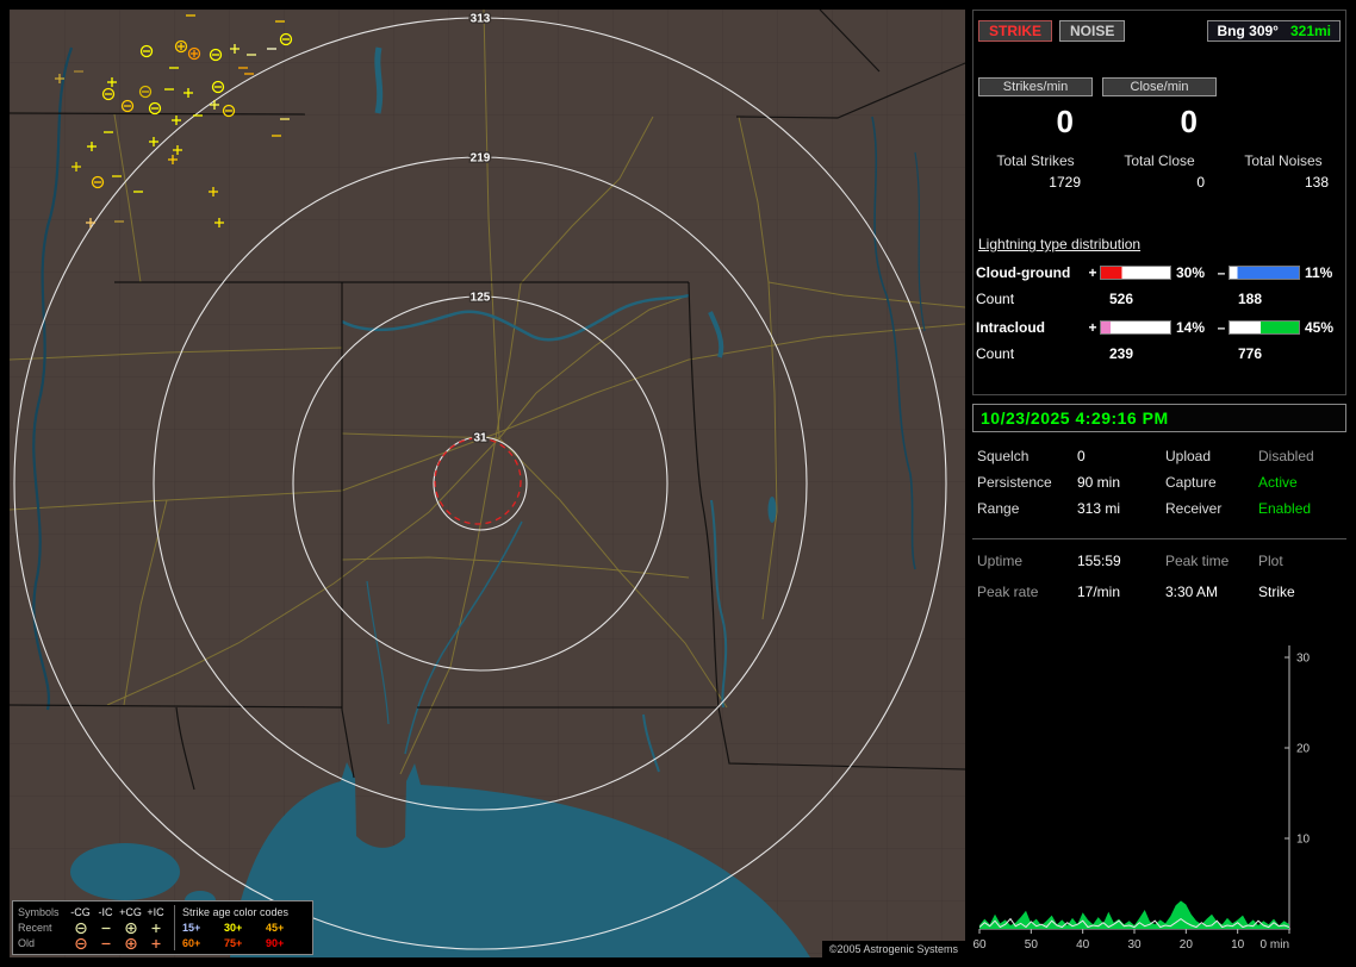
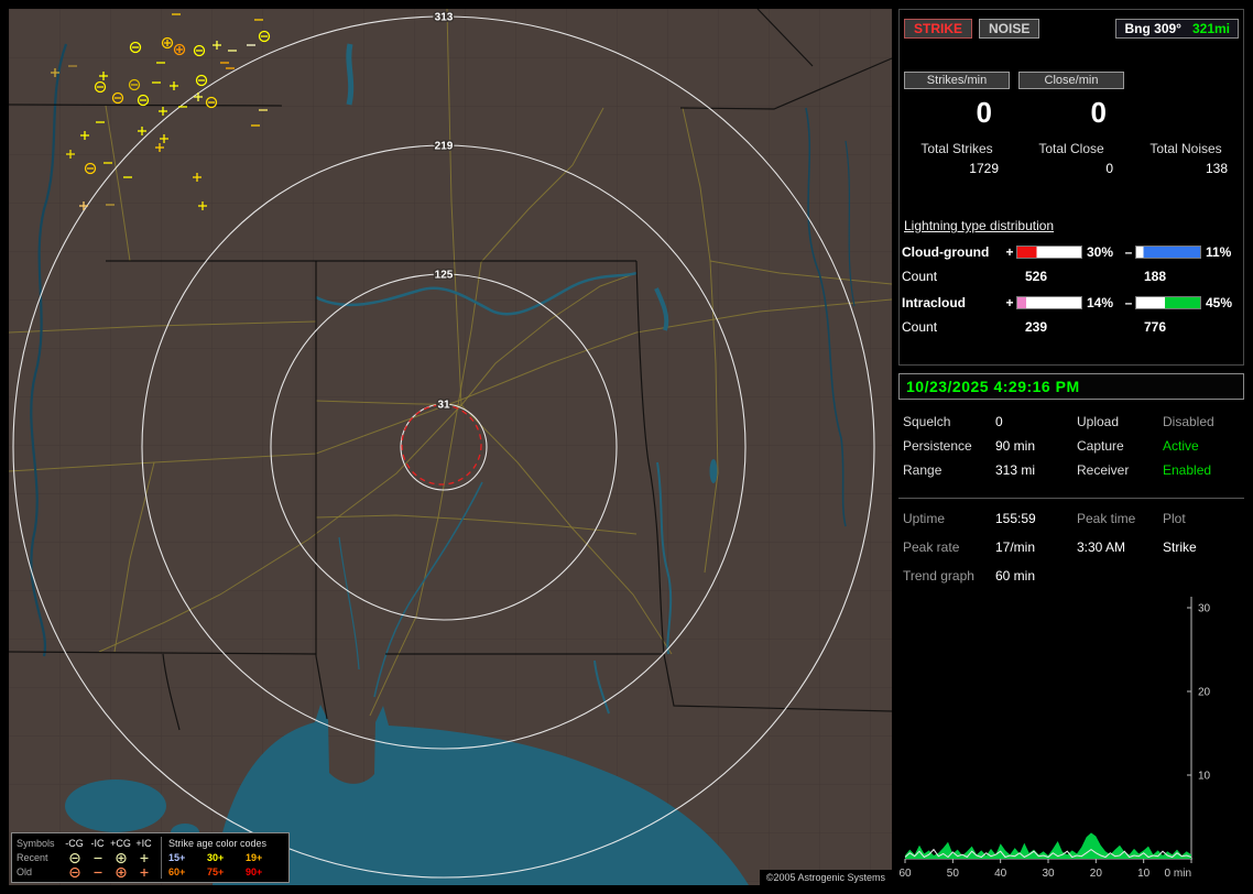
  31
  125
  219
  313
  Symbols
  -CG
  -IC
  +CG
  +IC
  Recent
  Old
  Strike age color codes
  15+
  30+
- 45+
+ 19+
  60+
  75+
  90+
  ©2005 Astrogenic Systems
  STRIKE
  NOISE
  Bng 309°
  321mi
  Strikes/min
  0
  Close/min
  0
  Total Strikes
  1729
  Total Close
  0
  Total Noises
  138
  Lightning type distribution
  Cloud-ground
  +
  30%
  –
  11%
  Count
  526
  188
  Intracloud
  +
  14%
  –
  45%
  Count
  239
  776
  10/23/2025 4:29:16 PM
  Squelch
  0
  Upload
  Disabled
  Persistence
  90 min
  Capture
  Active
  Range
  313 mi
  Receiver
  Enabled
  Uptime
  155:59
  Peak time
  Plot
  Peak rate
  17/min
  3:30 AM
  Strike
+ Trend graph
+ 60 min
  30
  20
  10
  60
  50
  40
  30
  20
  10
  0 min
